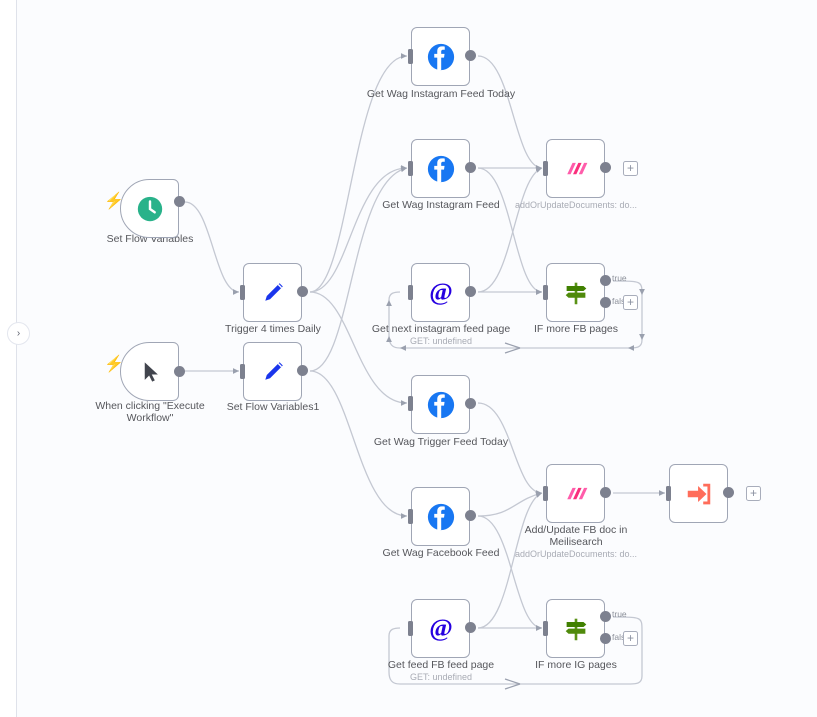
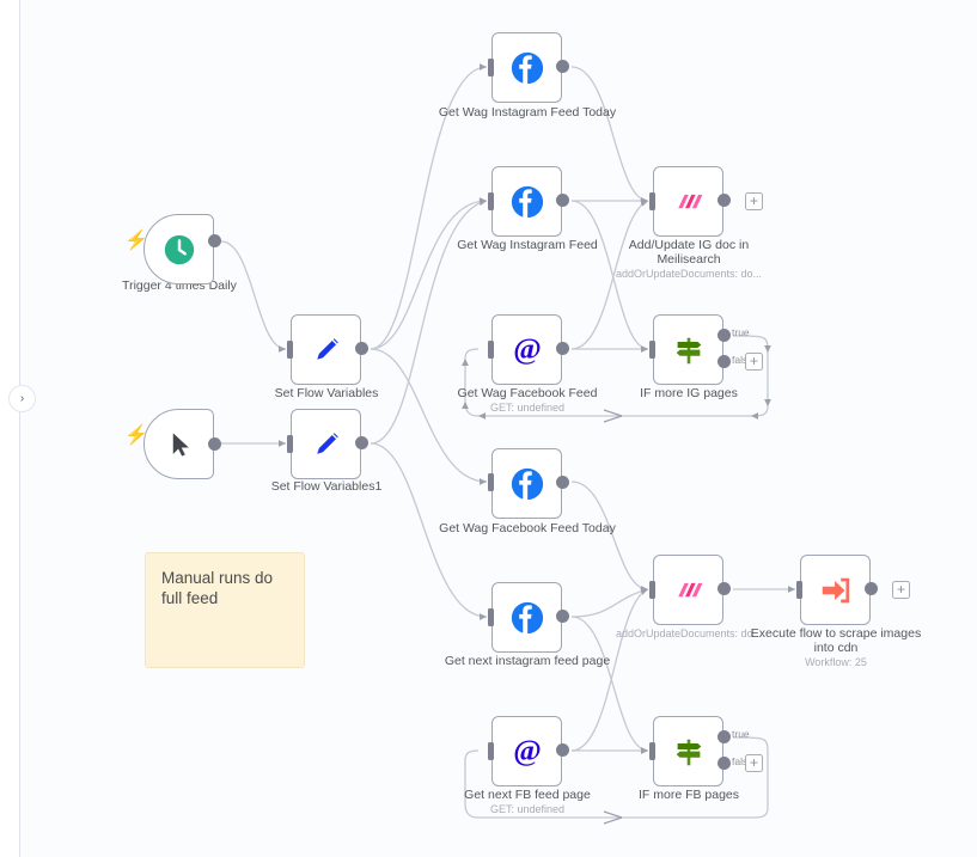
  ›
  ⚡
- Set Flow Variables
+ Trigger 4 times Daily
  ⚡
- When clicking "Execute Workflow"
- Trigger 4 times Daily
+ Set Flow Variables
  Set Flow Variables1
  Get Wag Instagram Feed Today
  Get Wag Instagram Feed
  @
- Get next instagram feed page
+ Get Wag Facebook Feed
  GET: undefined
+ Add/Update IG doc in Meilisearch
  addOrUpdateDocuments: do...
  true
- IF more FB pages
+ IF more IG pages
- Get Wag Trigger Feed Today
+ Get Wag Facebook Feed Today
- Get Wag Facebook Feed
+ Get next instagram feed page
  @
- Get feed FB feed page
+ Get next FB feed page
  GET: undefined
- Add/Update FB doc in Meilisearch
  addOrUpdateDocuments: do...
  true
- IF more IG pages
+ IF more FB pages
+ Execute flow to scrape images into cdn
+ Workflow: 25
  +
  +
  +
  +
+ Manual runs do full feed
